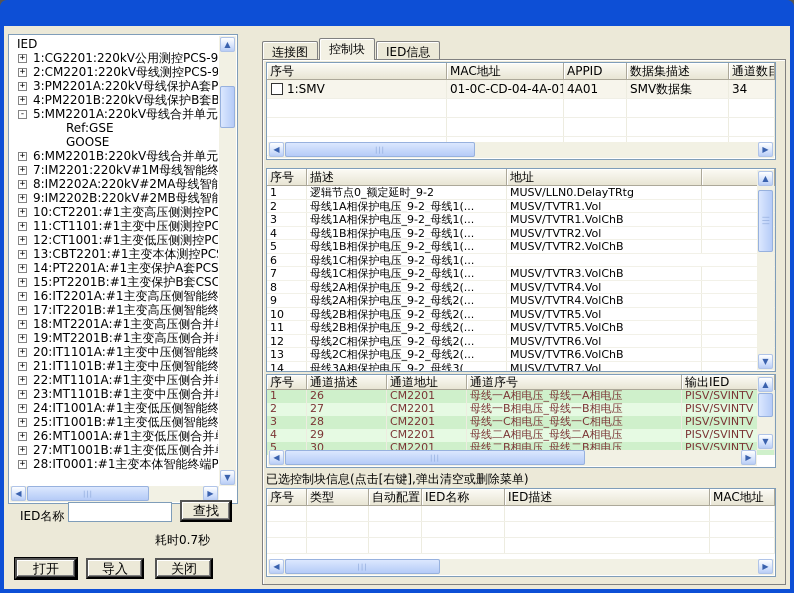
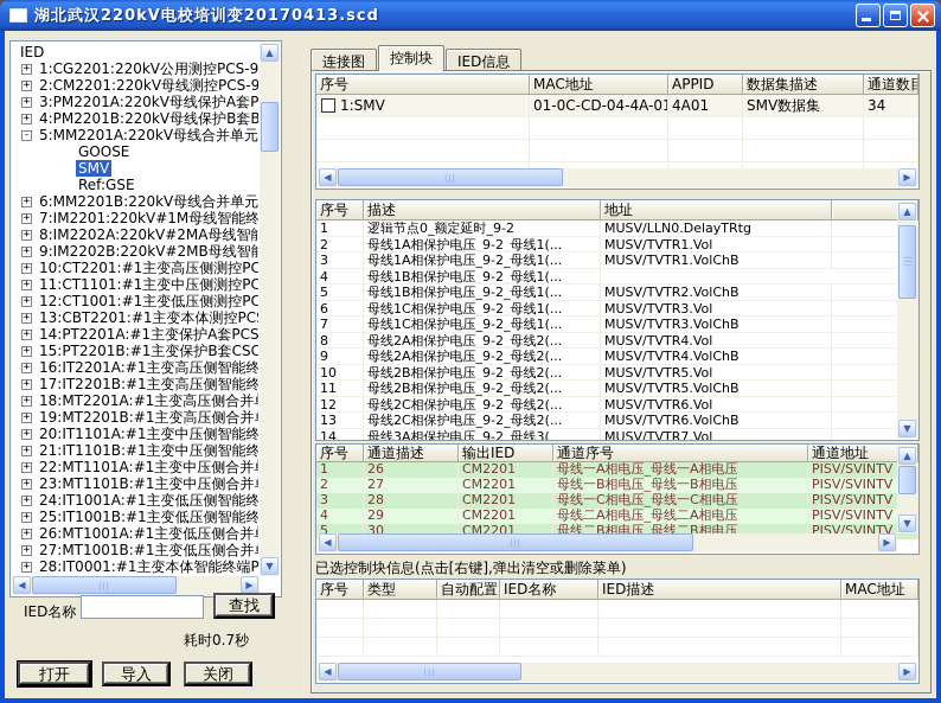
+ 湖北武汉220kV电校培训变20170413.scd
  IED
  1:CG2201:220kV公用测控PCS-9
  2:CM2201:220kV母线测控PCS-9
  3:PM2201A:220kV母线保护A套P
  4:PM2201B:220kV母线保护B套B
  5:MM2201A:220kV母线合并单元
- Ref:GSE
+ GOOSE
+ SMV
- GOOSE
+ Ref:GSE
  6:MM2201B:220kV母线合并单元
  7:IM2201:220kV#1M母线智能终
  8:IM2202A:220kV#2MA母线智能
  9:IM2202B:220kV#2MB母线智能
  10:CT2201:#1主变高压侧测控PC
  11:CT1101:#1主变中压侧测控PC
  12:CT1001:#1主变低压侧测控PC
  13:CBT2201:#1主变本体测控PC
  14:PT2201A:#1主变保护A套PCS
  15:PT2201B:#1主变保护B套CSC
  16:IT2201A:#1主变高压侧智能终
  17:IT2201B:#1主变高压侧智能终
  18:MT2201A:#1主变高压侧合并
  19:MT2201B:#1主变高压侧合并
  20:IT1101A:#1主变中压侧智能终
  21:IT1101B:#1主变中压侧智能终
  22:MT1101A:#1主变中压侧合并
  23:MT1101B:#1主变中压侧合并
  24:IT1001A:#1主变低压侧智能终
  25:IT1001B:#1主变低压侧智能终
  26:MT1001A:#1主变低压侧合并
  27:MT1001B:#1主变低压侧合并
  28:IT0001:#1主变本体智能终端P
  ▲
  ▼
  ◀
  |||
  ▶
  IED名称
  查找
  耗时0.7秒
  打开
  导入
  关闭
  连接图
  控制块
  IED信息
  序号
  MAC地址
  APPID
  数据集描述
  通道数目
  1:SMV
  01-0C-CD-04-4A-01
  4A01
  SMV数据集
  34
  ◀
  |||
  ▶
  序号
  描述
  地址
  1
  逻辑节点0_额定延时_9-2
  MUSV/LLN0.DelayTRtg
  2
  母线1A相保护电压_9-2_母线1(...
  MUSV/TVTR1.Vol
  3
  母线1A相保护电压_9-2_母线1(...
  MUSV/TVTR1.VolChB
  4
  母线1B相保护电压_9-2_母线1(...
- MUSV/TVTR2.Vol
  5
  母线1B相保护电压_9-2_母线1(...
  MUSV/TVTR2.VolChB
  6
  母线1C相保护电压_9-2_母线1(...
+ MUSV/TVTR3.Vol
  7
  母线1C相保护电压_9-2_母线1(...
  MUSV/TVTR3.VolChB
  8
  母线2A相保护电压_9-2_母线2(...
  MUSV/TVTR4.Vol
  9
  母线2A相保护电压_9-2_母线2(...
  MUSV/TVTR4.VolChB
  10
  母线2B相保护电压_9-2_母线2(...
  MUSV/TVTR5.Vol
  11
  母线2B相保护电压_9-2_母线2(...
  MUSV/TVTR5.VolChB
  12
  母线2C相保护电压_9-2_母线2(...
  MUSV/TVTR6.Vol
  13
  母线2C相保护电压_9-2_母线2(...
  MUSV/TVTR6.VolChB
  14
  母线3A相保护电压_9-2_母线3(
  MUSV/TVTR7.Vol
  ▲
  ▼
  序号
  通道描述
- 通道地址
+ 输出IED
  通道序号
- 输出IED
+ 通道地址
  1
  26
  CM2201
  母线一A相电压_母线一A相电压
  PISV/SVINTV
  2
  27
  CM2201
  母线一B相电压_母线一B相电压
  PISV/SVINTV
  3
  28
  CM2201
  母线一C相电压_母线一C相电压
  PISV/SVINTV
  4
  29
  CM2201
  母线二A相电压_母线二A相电压
  PISV/SVINTV
  5
  30
  CM2201
  母线二B相电压_母线二B相电压
  PISV/SVINTV
  ▲
  ▼
  ◀
  |||
  ▶
  已选控制块信息(点击[右键],弹出清空或删除菜单)
  序号
  类型
  自动配置
  IED名称
  IED描述
  MAC地址
  ◀
  |||
  ▶
